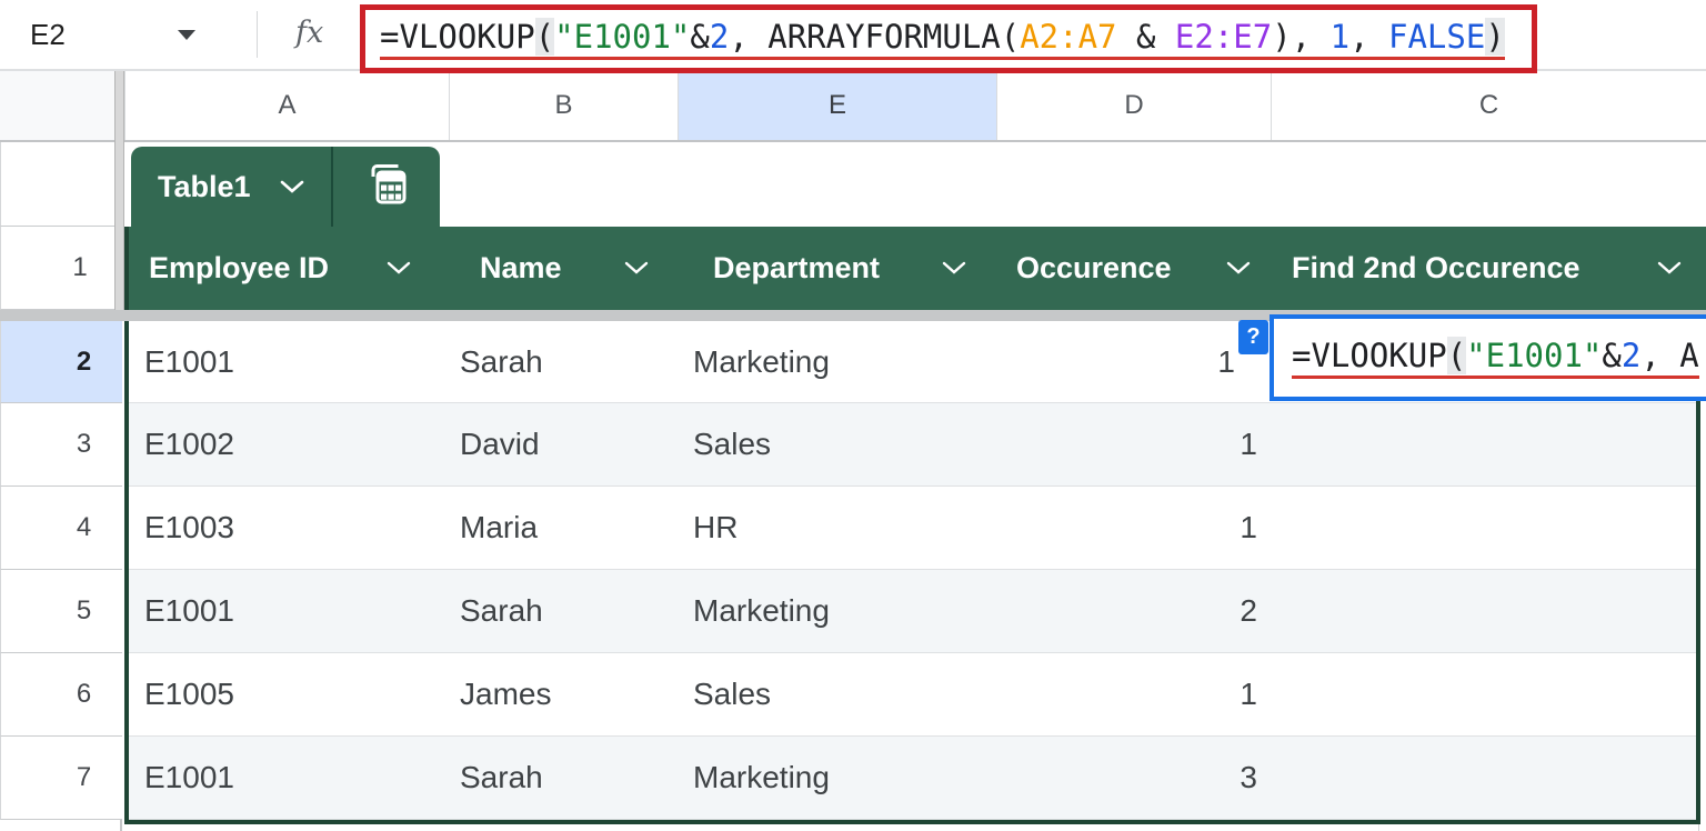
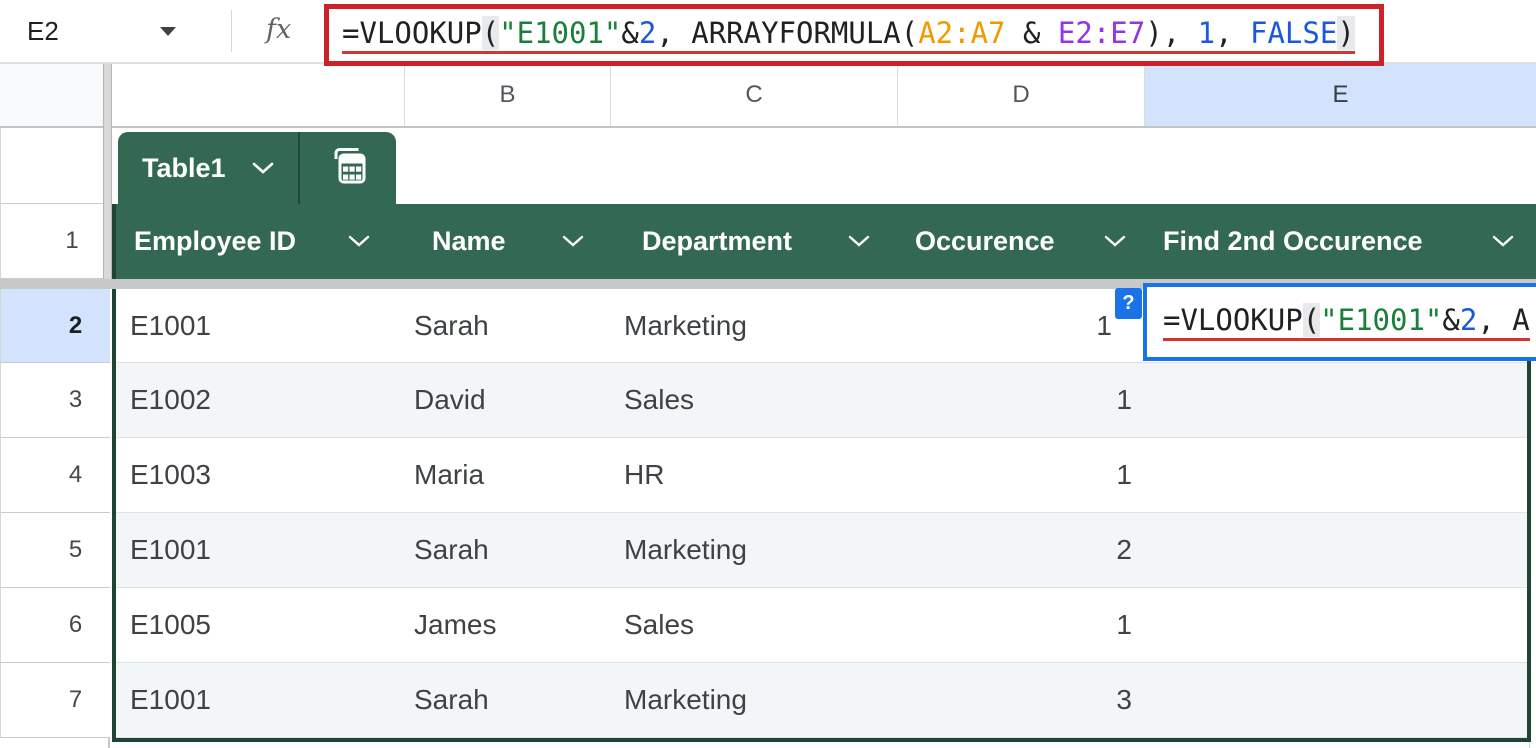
  E2
  fx
  =VLOOKUP("E1001"&2, ARRAYFORMULA(A2:A7 & E2:E7), 1, FALSE)
- A
  B
- E
+ C
  D
- C
+ E
  1
  2
  3
  4
  5
  6
  7
  Table1
  Employee ID
  Name
  Department
  Occurence
  Find 2nd Occurence
  E1001
  Sarah
  Marketing
  1
  E1002
  David
  Sales
  1
  E1003
  Maria
  HR
  1
  E1001
  Sarah
  Marketing
  2
  E1005
  James
  Sales
  1
  E1001
  Sarah
  Marketing
  3
  ?
  =VLOOKUP("E1001"&2, A
